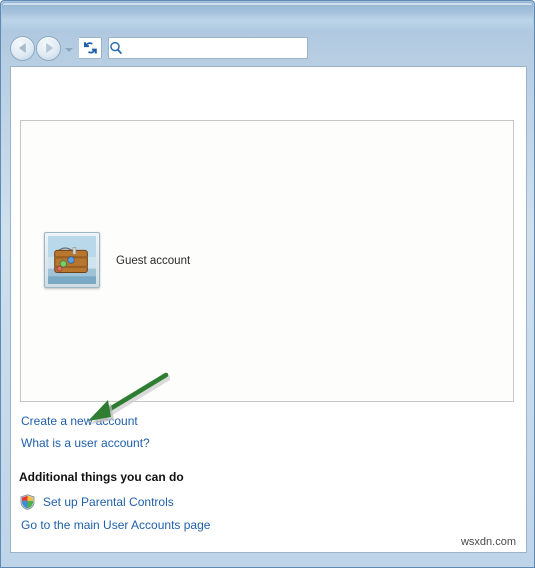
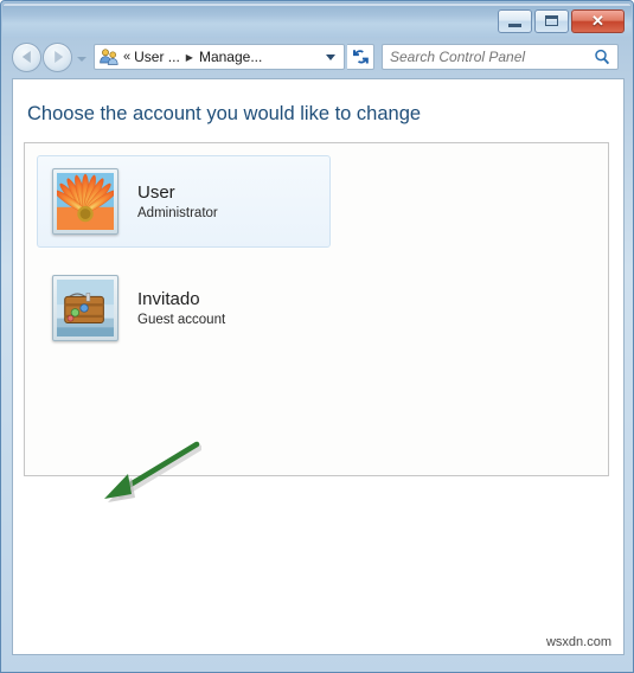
+ ✕
+ «
+ User ...
+ ▶
+ Manage...
+ Search Control Panel
+ Choose the account you would like to change
+ User
+ Administrator
+ Invitado
  Guest account
- Create a new account
- What is a user account?
- Additional things you can do
- Set up Parental Controls
- Go to the main User Accounts page
  wsxdn.com
